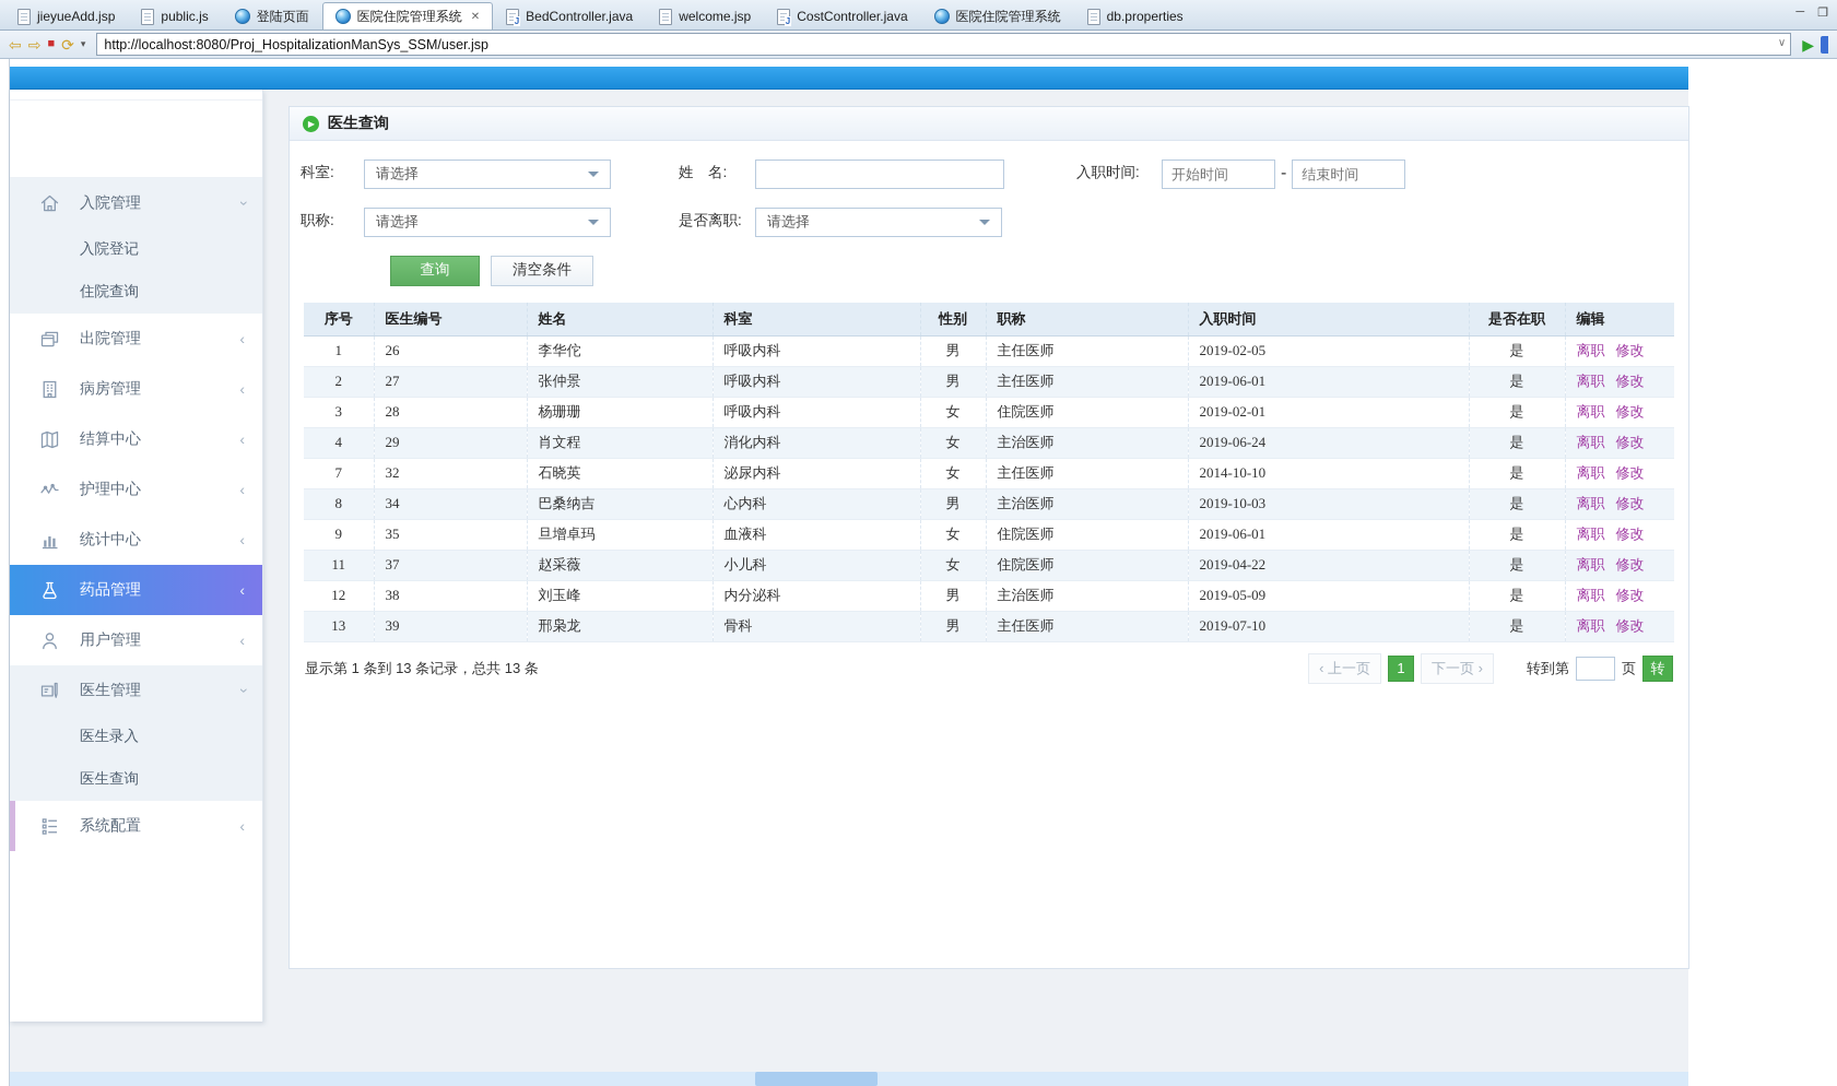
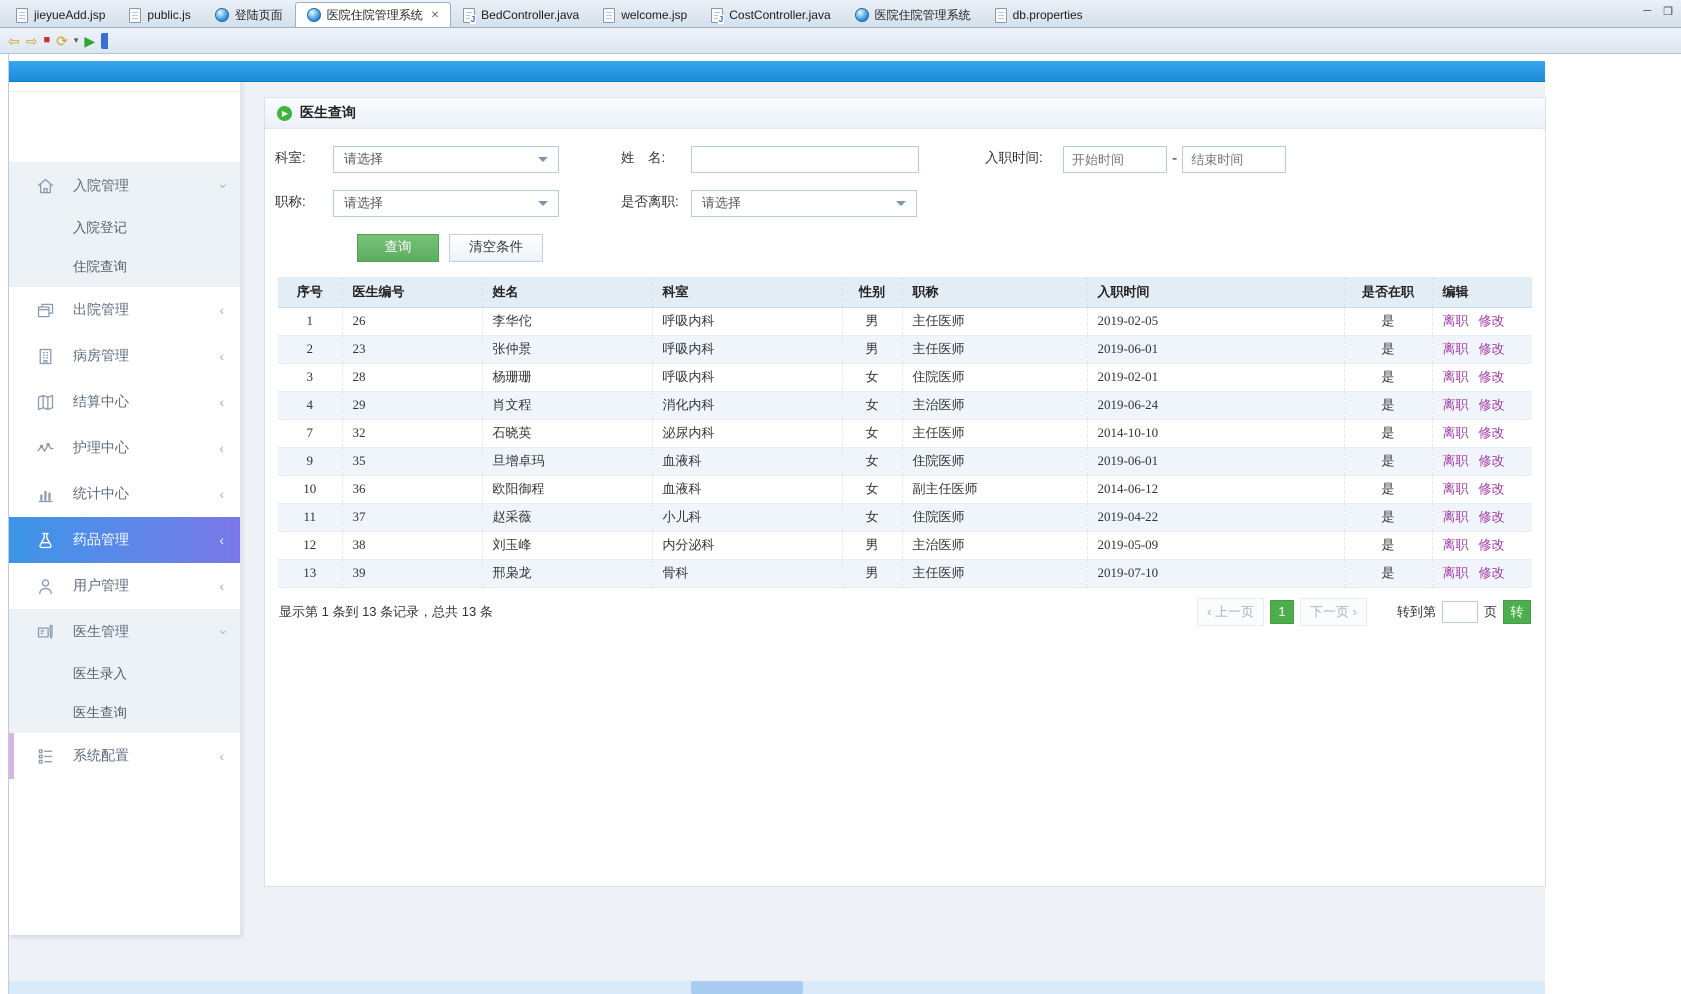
  jieyueAdd.jsp
  public.js
  登陆页面
  医院住院管理系统
  ✕
  BedController.java
  welcome.jsp
  CostController.java
  医院住院管理系统
  db.properties
  ─
  ❐
  ⇦
  ⇨
  ■
  ⟳
  ▾
- http://localhost:8080/Proj_HospitalizationManSys_SSM/user.jsp
- ∨
  ▶
  入院管理
  入院登记
  住院查询
  出院管理
  ‹
  病房管理
  ‹
  结算中心
  ‹
  护理中心
  ‹
  统计中心
  ‹
  药品管理
  ‹
  用户管理
  ‹
  医生管理
  医生录入
  医生查询
  系统配置
  ‹
  ▶
  医生查询
  科室:
  请选择
  姓 名:
  入职时间:
  开始时间
  -
  结束时间
  职称:
  请选择
  是否离职:
  请选择
  查询
  清空条件
  序号	医生编号	姓名	科室	性别	职称	入职时间	是否在职	编辑
  1	26	李华佗	呼吸内科	男	主任医师	2019-02-05	是	离职 修改
- 2	27	张仲景	呼吸内科	男	主任医师	2019-06-01	是	离职 修改
+ 2	23	张仲景	呼吸内科	男	主任医师	2019-06-01	是	离职 修改
  3	28	杨珊珊	呼吸内科	女	住院医师	2019-02-01	是	离职 修改
  4	29	肖文程	消化内科	女	主治医师	2019-06-24	是	离职 修改
  7	32	石晓英	泌尿内科	女	主任医师	2014-10-10	是	离职 修改
- 8	34	巴桑纳吉	心内科	男	主治医师	2019-10-03	是	离职 修改
  9	35	旦增卓玛	血液科	女	住院医师	2019-06-01	是	离职 修改
+ 10	36	欧阳御程	血液科	女	副主任医师	2014-06-12	是	离职 修改
  11	37	赵采薇	小儿科	女	住院医师	2019-04-22	是	离职 修改
  12	38	刘玉峰	内分泌科	男	主治医师	2019-05-09	是	离职 修改
  13	39	邢枭龙	骨科	男	主任医师	2019-07-10	是	离职 修改
  显示第 1 条到 13 条记录，总共 13 条
  ‹ 上一页
  1
  下一页 ›
  转到第
  页
  转
